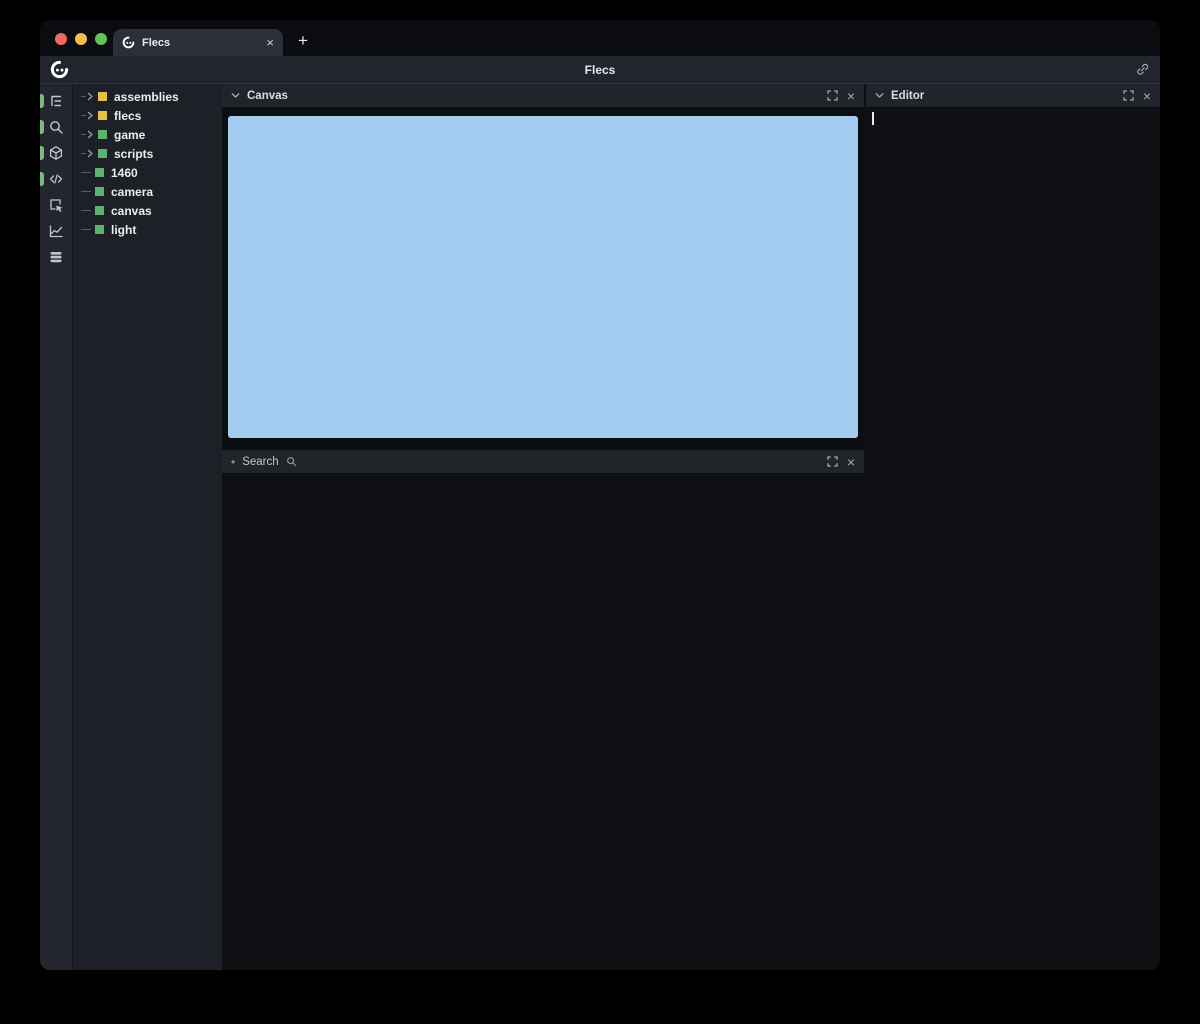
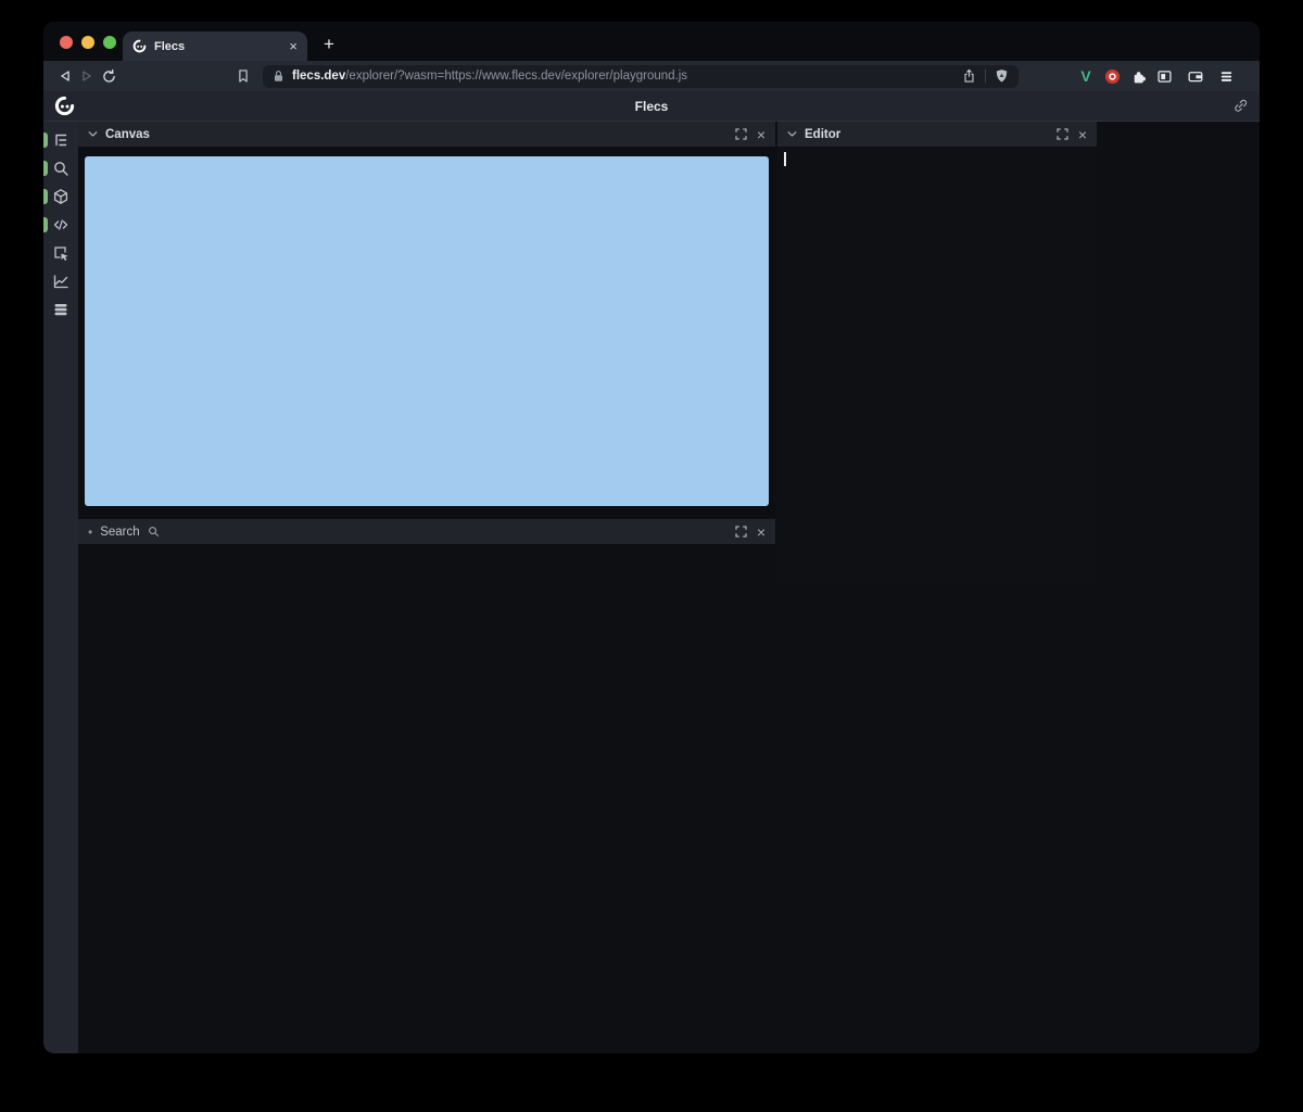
  Flecs
  ×
  +
+ flecs.dev/explorer/?wasm=https://www.flecs.dev/explorer/playground.js
+ V
  Flecs
- assemblies
- flecs
- game
- scripts
- 1460
- camera
- canvas
- light
  Canvas
  ×
  •
  Search
  ×
  Editor
  ×
